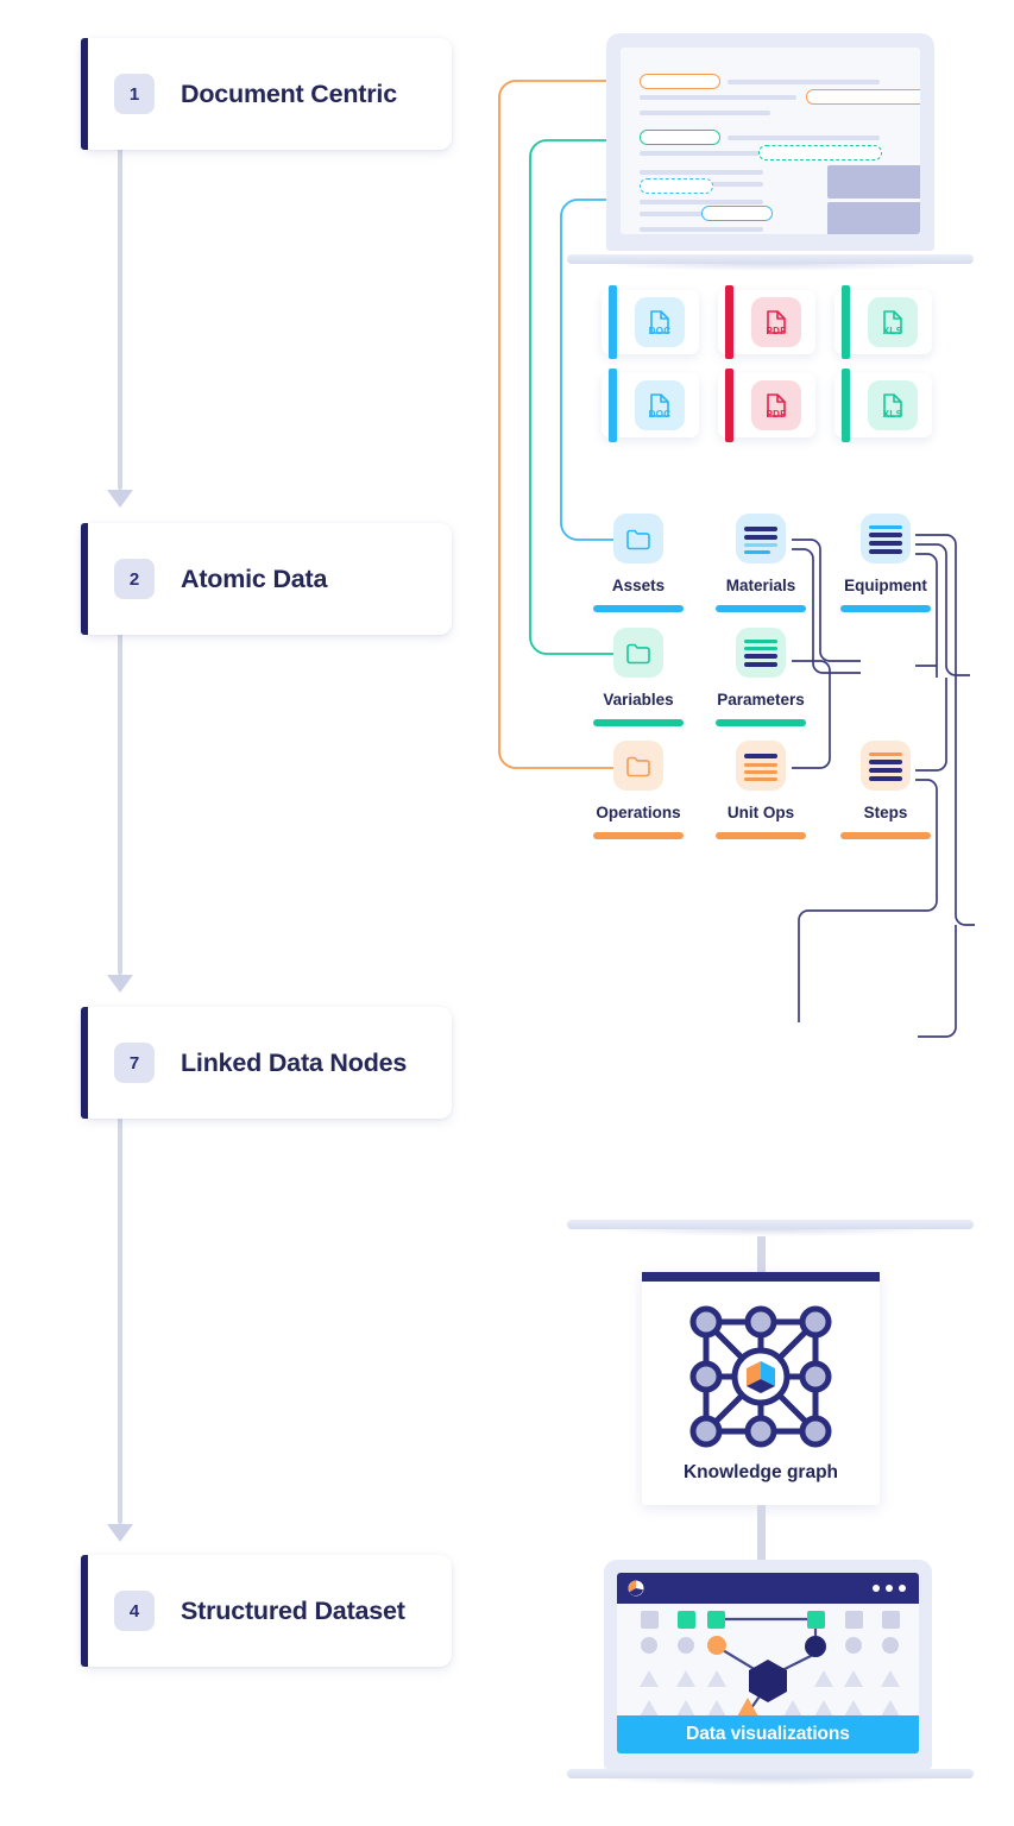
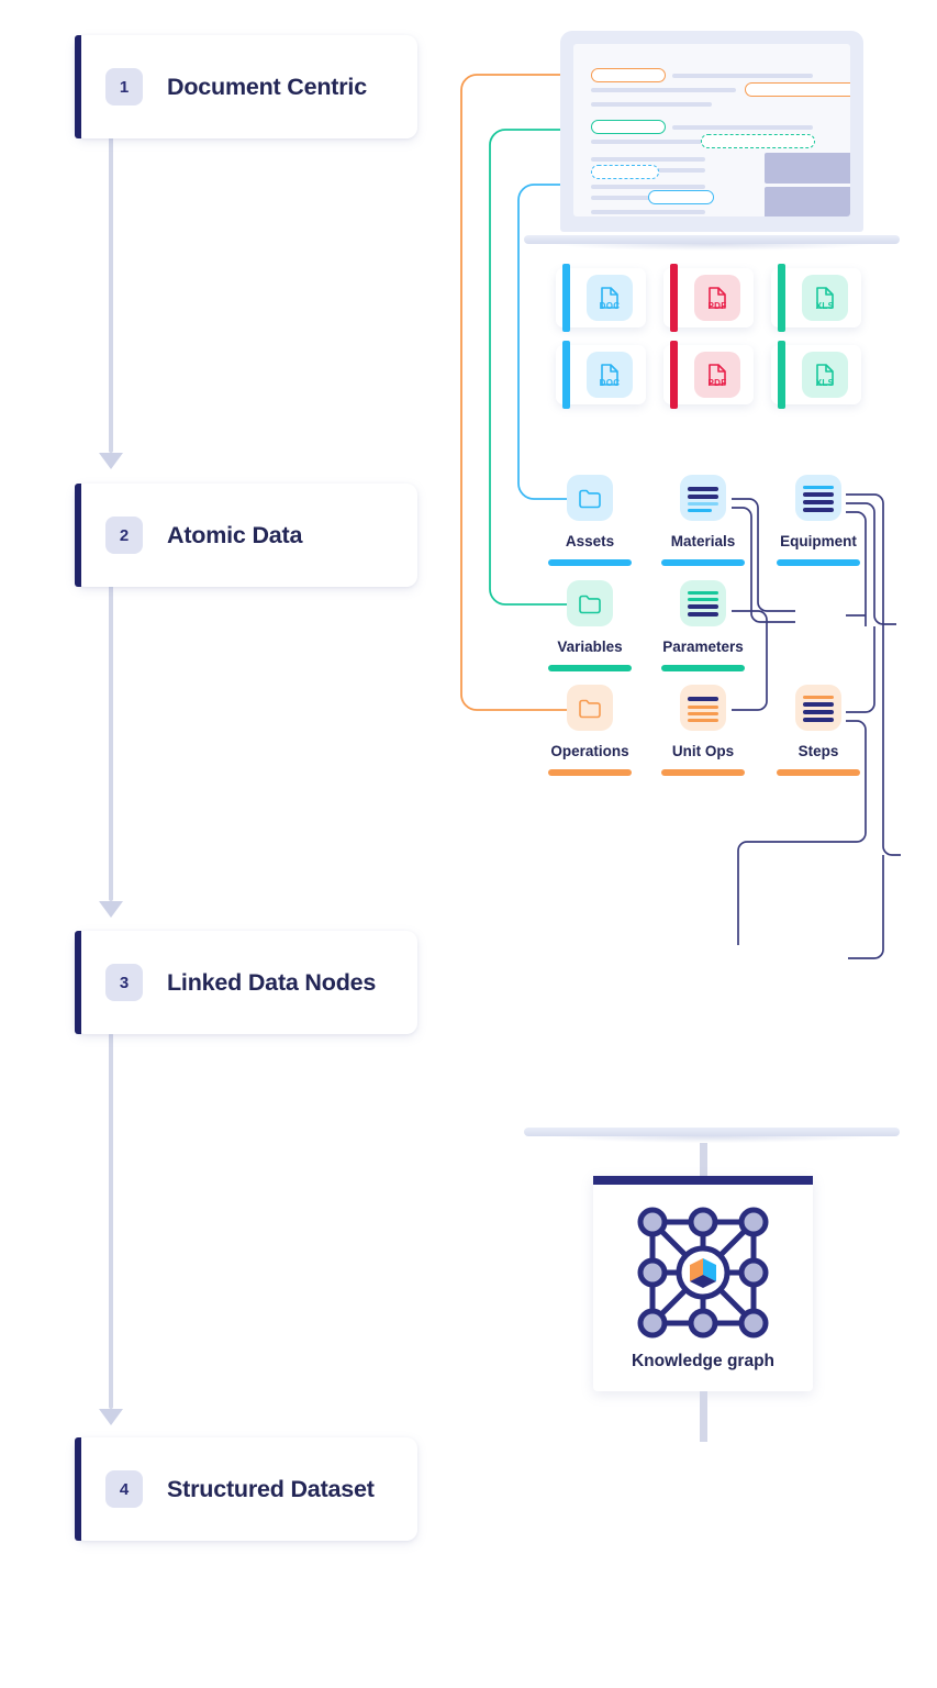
  1
  Document Centric
  2
  Atomic Data
- 7
+ 3
  Linked Data Nodes
  4
  Structured Dataset
  DOC
  PDF
  XLS
  DOC
  PDF
  XLS
  Assets
  Materials
  Equipment
  Variables
  Parameters
  Operations
  Unit Ops
  Steps
  Knowledge graph
- Data visualizations
